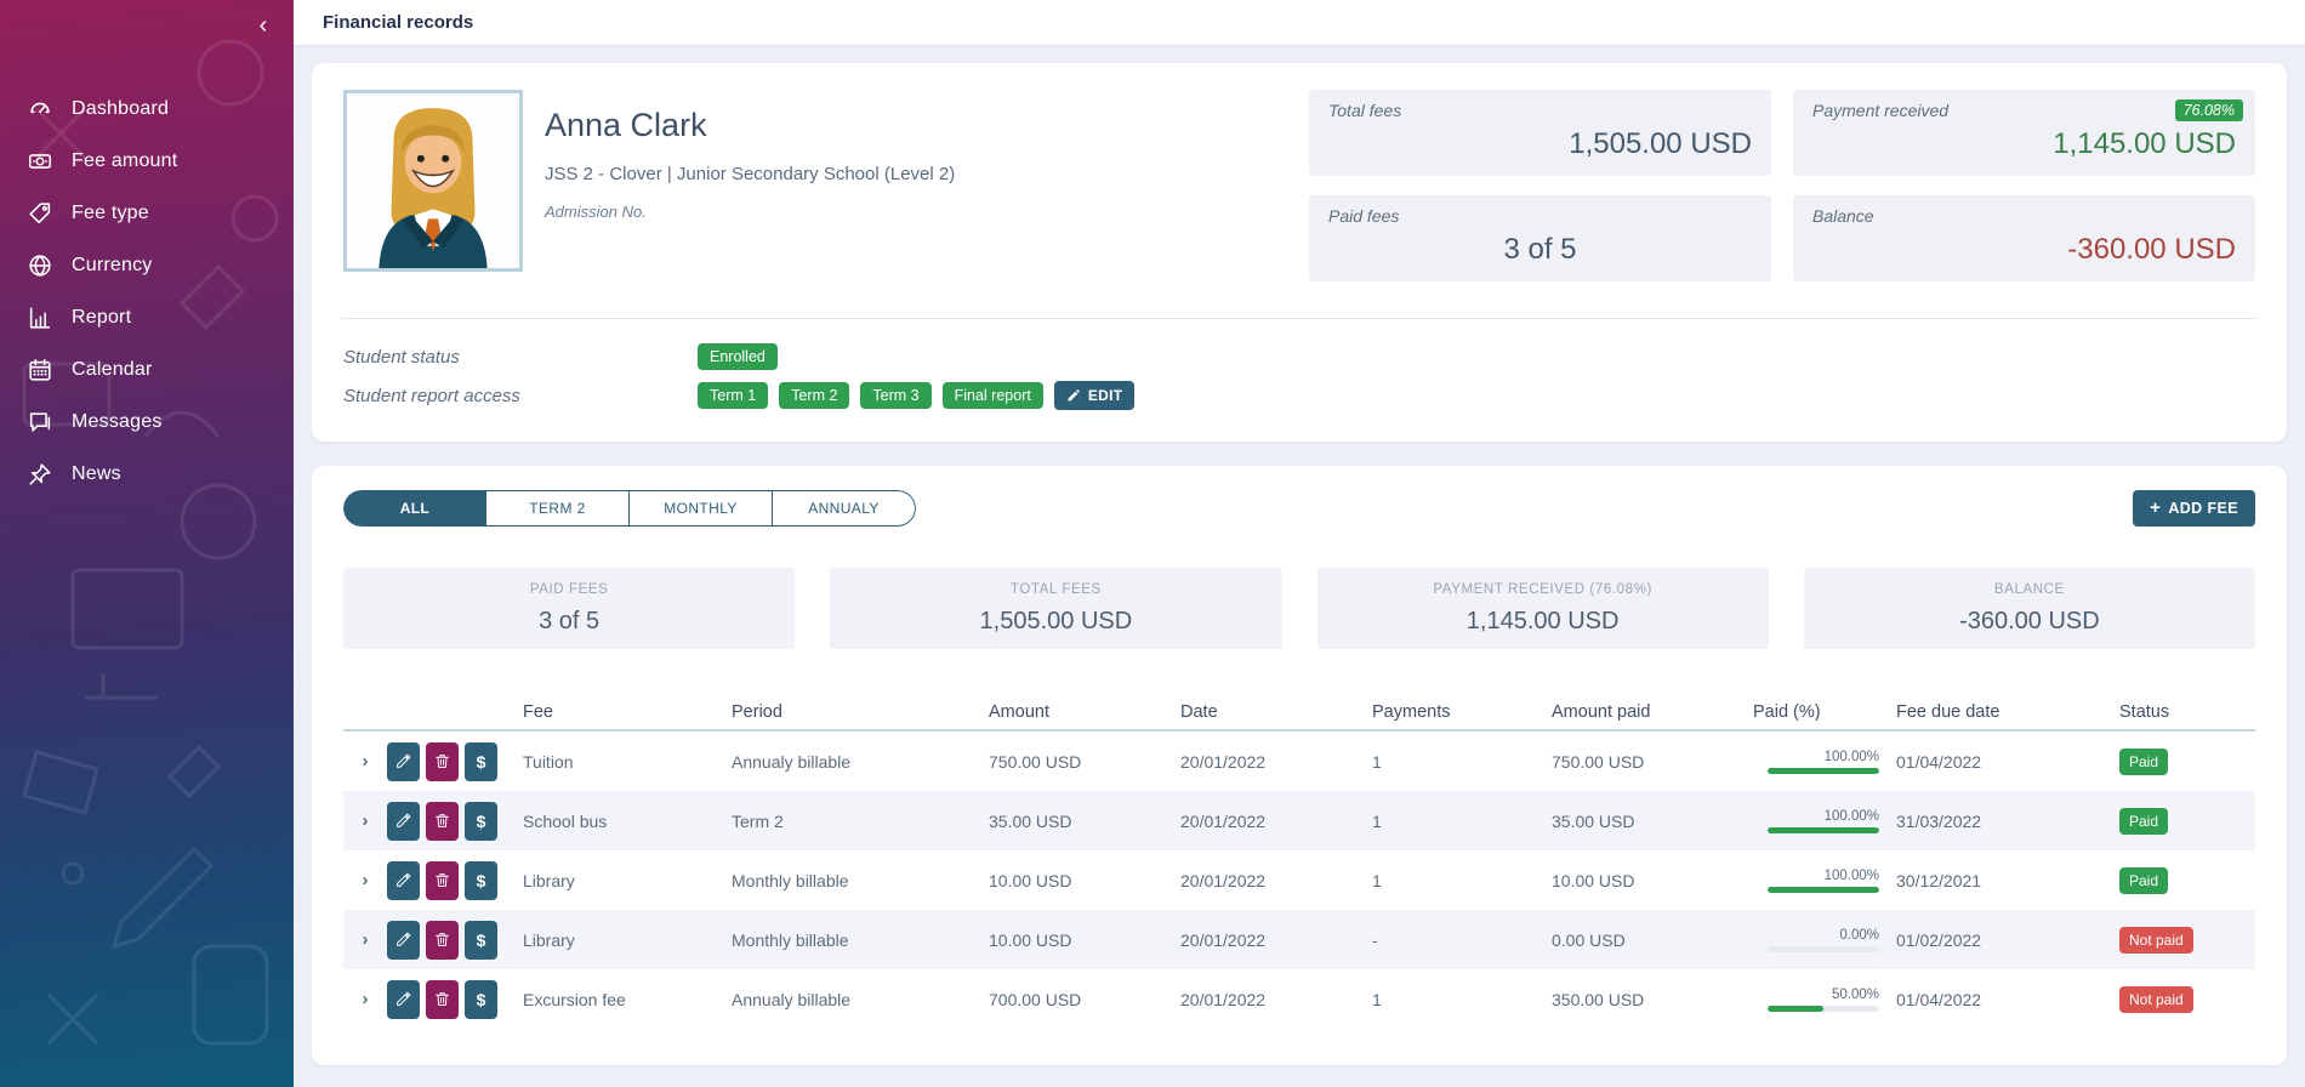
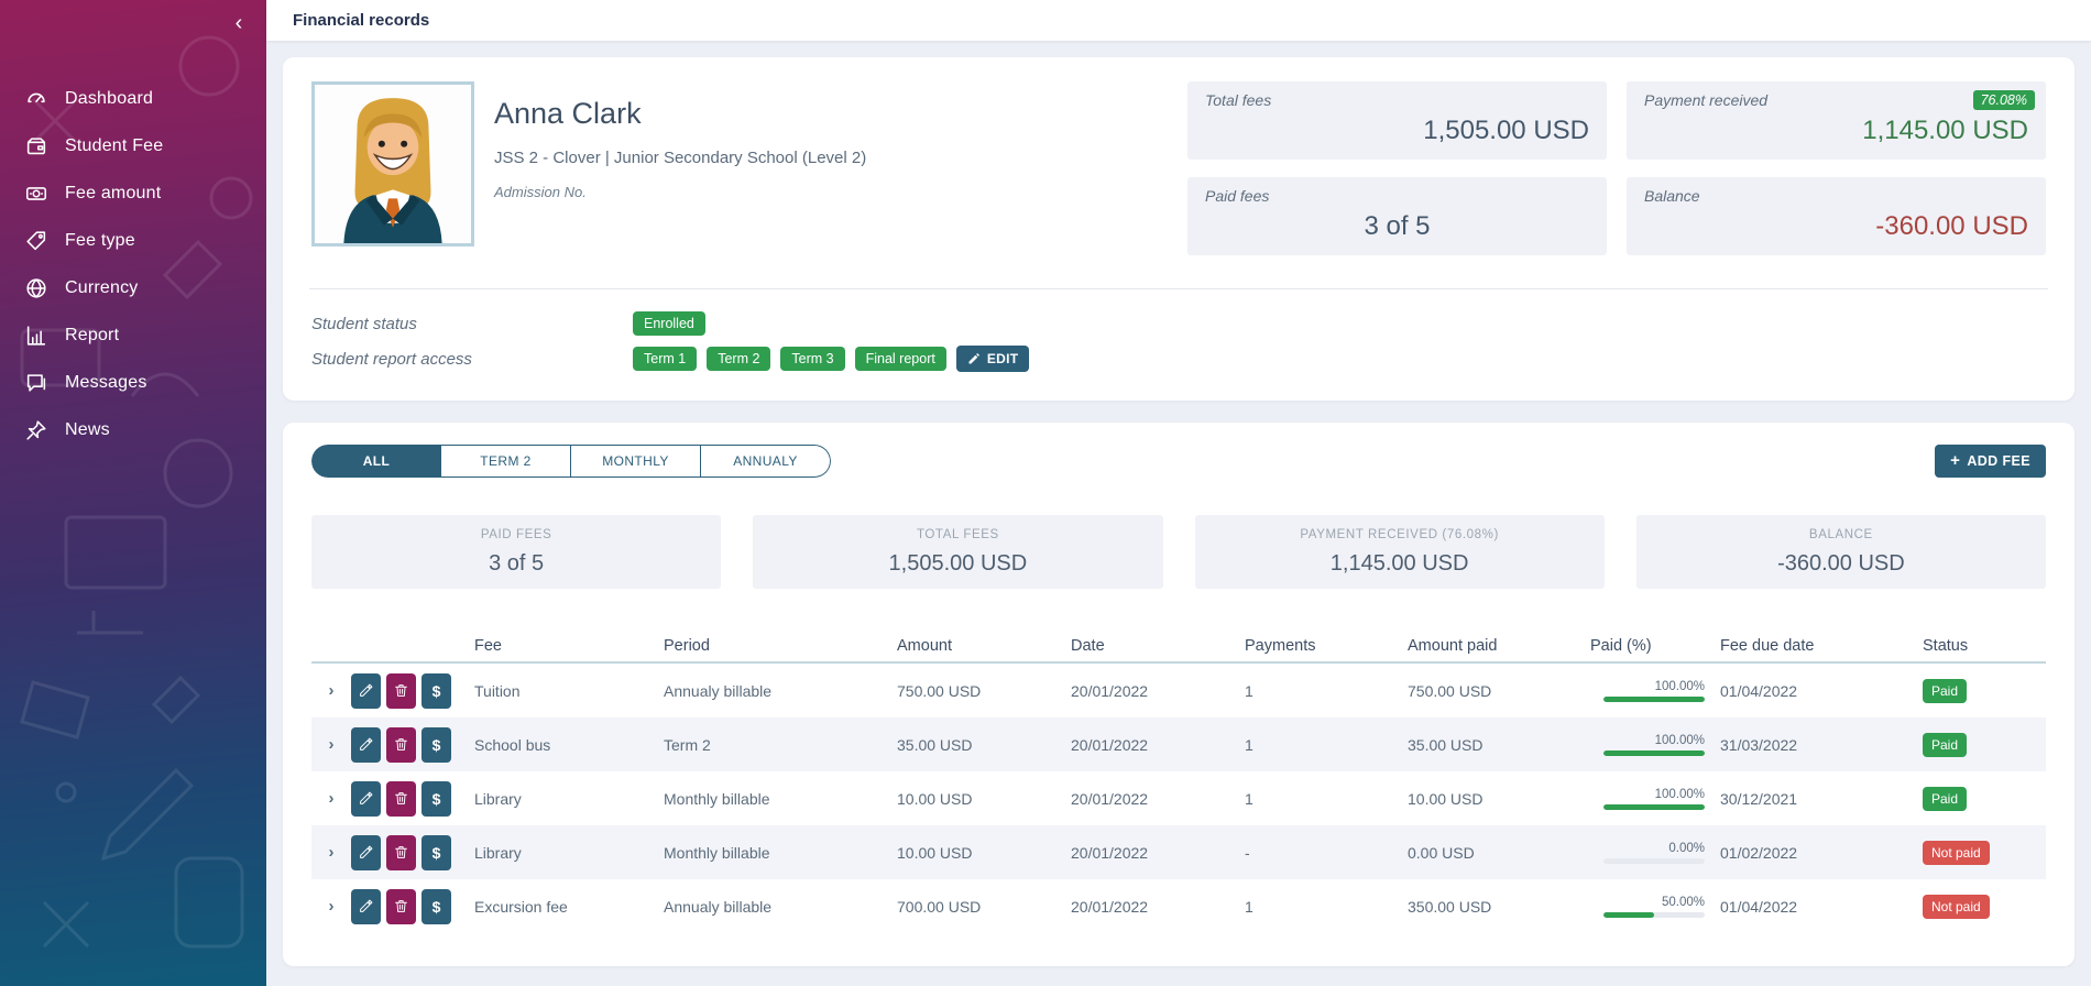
  ‹
  Dashboard
+ Student Fee
  Fee amount
  Fee type
  Currency
  Report
- Calendar
  Messages
  News
  Financial records
  Anna Clark
  JSS 2 - Clover | Junior Secondary School (Level 2)
  Admission No.
  Total fees
  1,505.00 USD
  Payment received
  76.08%
  1,145.00 USD
  Paid fees
  3 of 5
  Balance
  -360.00 USD
  Student status
  Enrolled
  Student report access
  Term 1 Term 2 Term 3 Final report
  EDIT
  ALL
  TERM 2
  MONTHLY
  ANNUALY
  +
  ADD FEE
  PAID FEES
  3 of 5
  TOTAL FEES
  1,505.00 USD
  PAYMENT RECEIVED (76.08%)
  1,145.00 USD
  BALANCE
  -360.00 USD
  Fee
  Period
  Amount
  Date
  Payments
  Amount paid
  Paid (%)
  Fee due date
  Status
  ›
  $
  Tuition
  Annualy billable
  750.00 USD
  20/01/2022
  1
  750.00 USD
  100.00%
  01/04/2022
  Paid
  ›
  $
  School bus
  Term 2
  35.00 USD
  20/01/2022
  1
  35.00 USD
  100.00%
  31/03/2022
  Paid
  ›
  $
  Library
  Monthly billable
  10.00 USD
  20/01/2022
  1
  10.00 USD
  100.00%
  30/12/2021
  Paid
  ›
  $
  Library
  Monthly billable
  10.00 USD
  20/01/2022
  -
  0.00 USD
  0.00%
  01/02/2022
  Not paid
  ›
  $
  Excursion fee
  Annualy billable
  700.00 USD
  20/01/2022
  1
  350.00 USD
  50.00%
  01/04/2022
  Not paid
